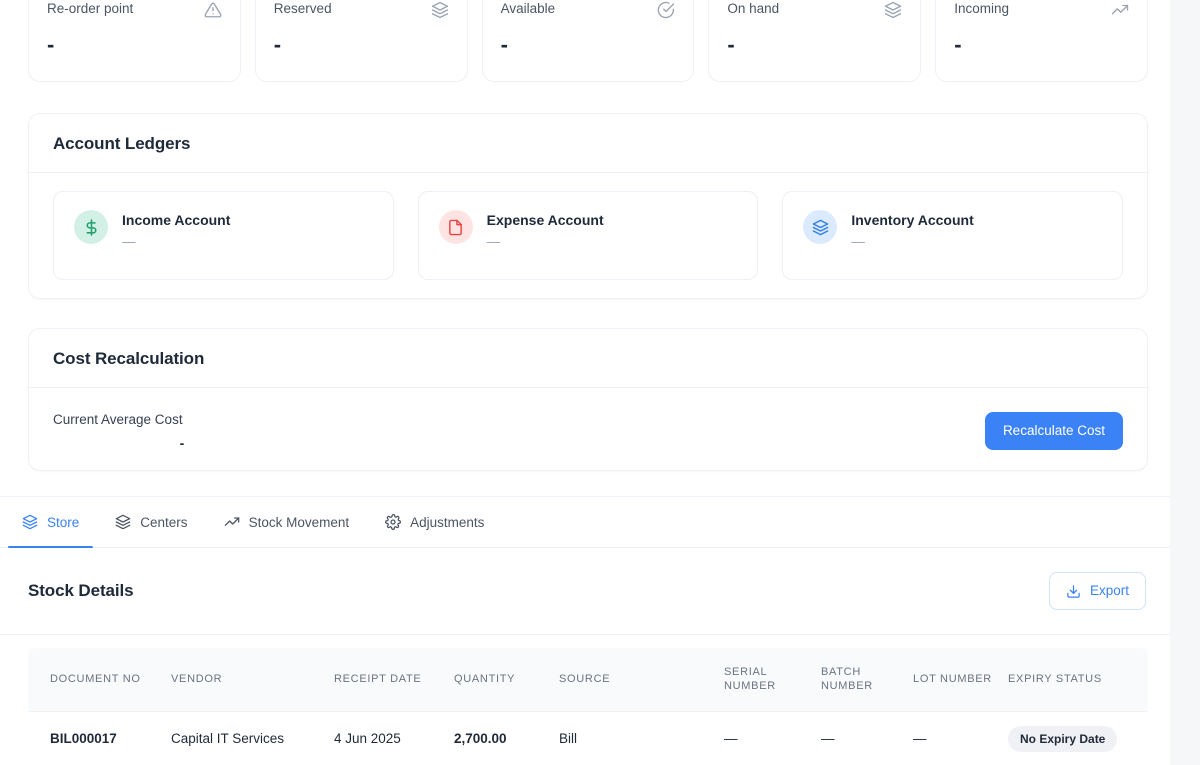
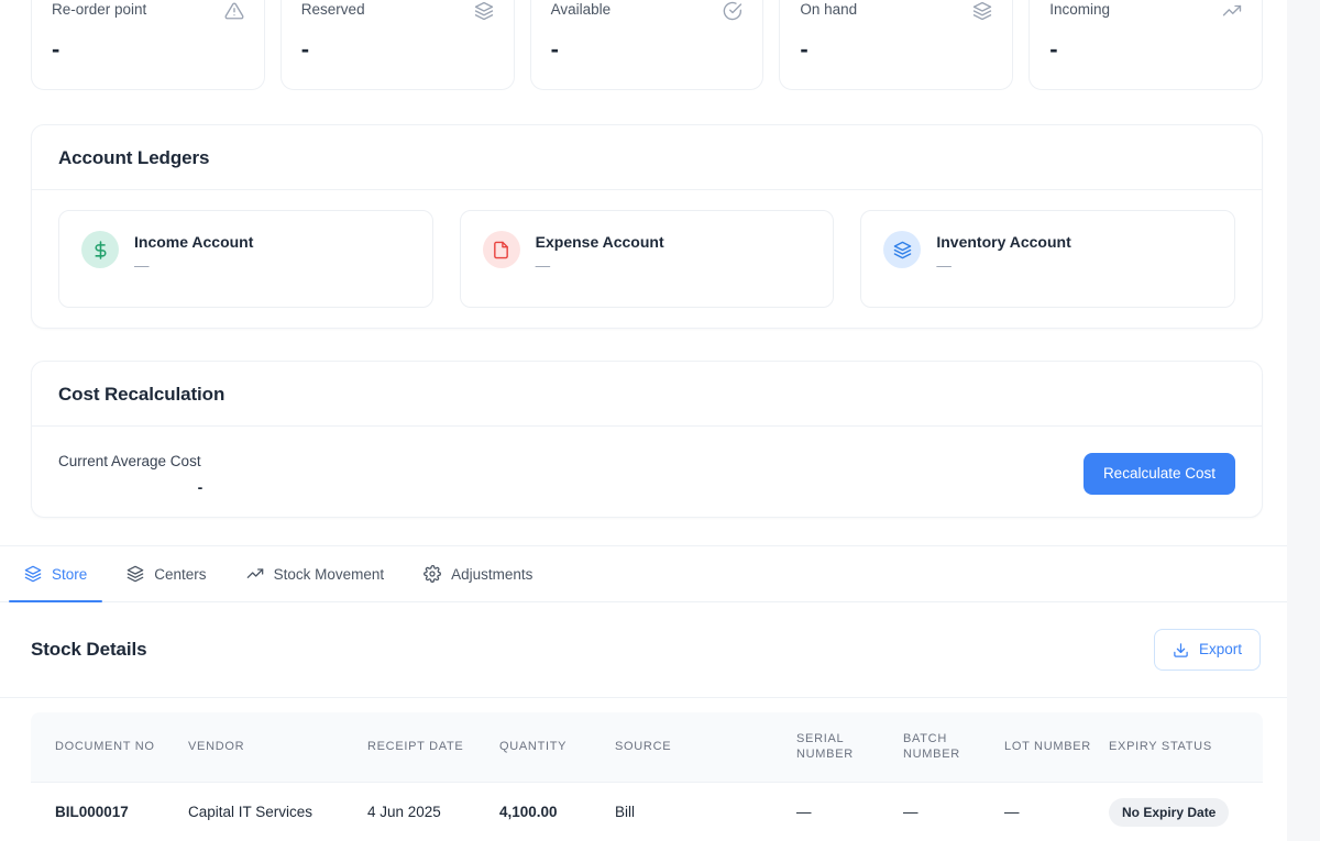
  Re-order point
  -
  Reserved
  -
  Available
  -
  On hand
  -
  Incoming
  -
  Account Ledgers
  Income Account
  —
  Expense Account
  —
  Inventory Account
  —
  Cost Recalculation
  Current Average Cost
  -
  Recalculate Cost
  Store
  Centers
  Stock Movement
  Adjustments
  Stock Details
  Export
  DOCUMENT NO	VENDOR	RECEIPT DATE	QUANTITY	SOURCE	SERIAL NUMBER	BATCH NUMBER	LOT NUMBER	EXPIRY STATUS
- BIL000017	Capital IT Services	4 Jun 2025	2,700.00	Bill	—	—	—	No Expiry Date
+ BIL000017	Capital IT Services	4 Jun 2025	4,100.00	Bill	—	—	—	No Expiry Date
